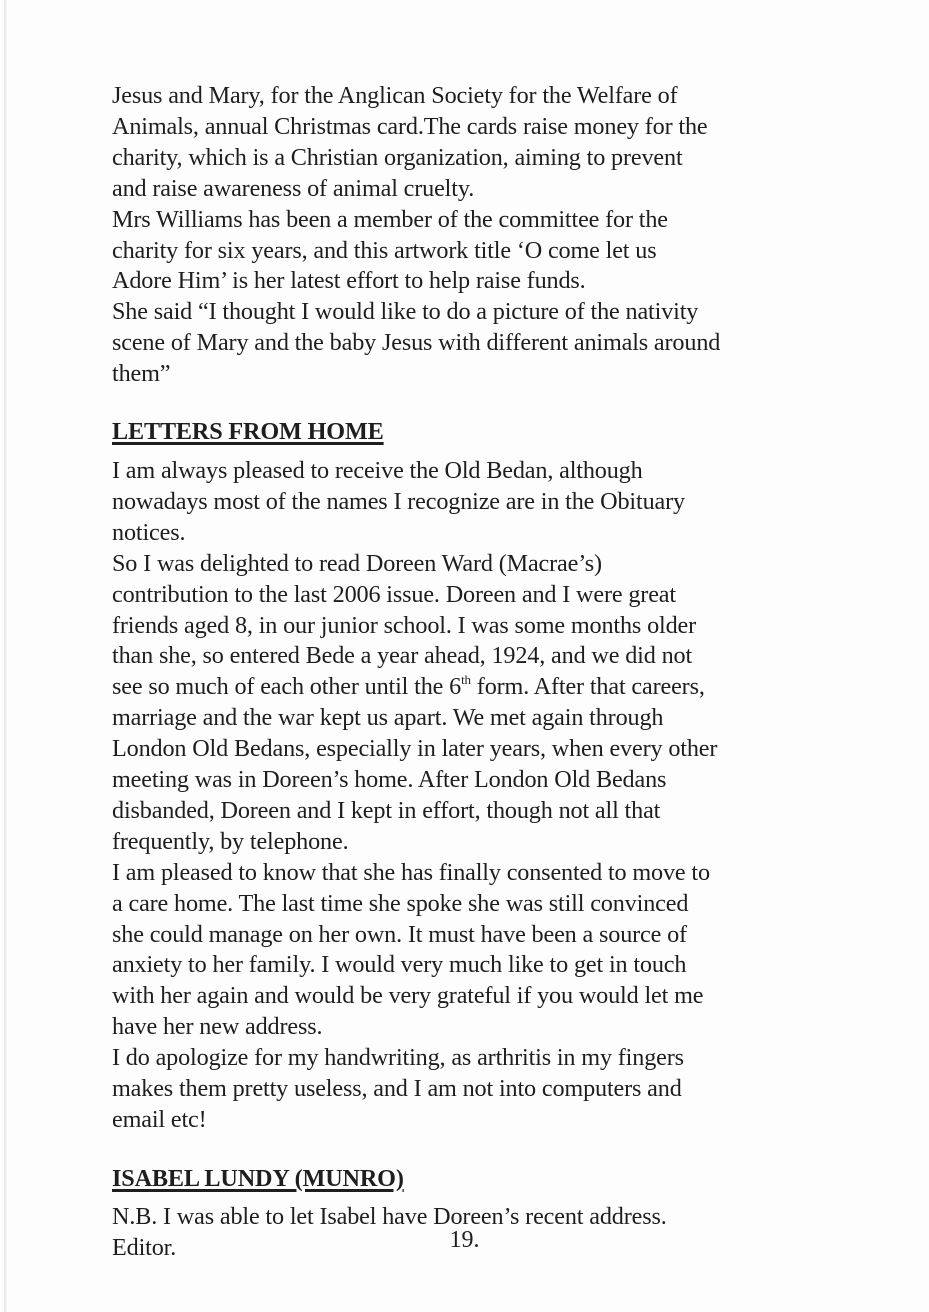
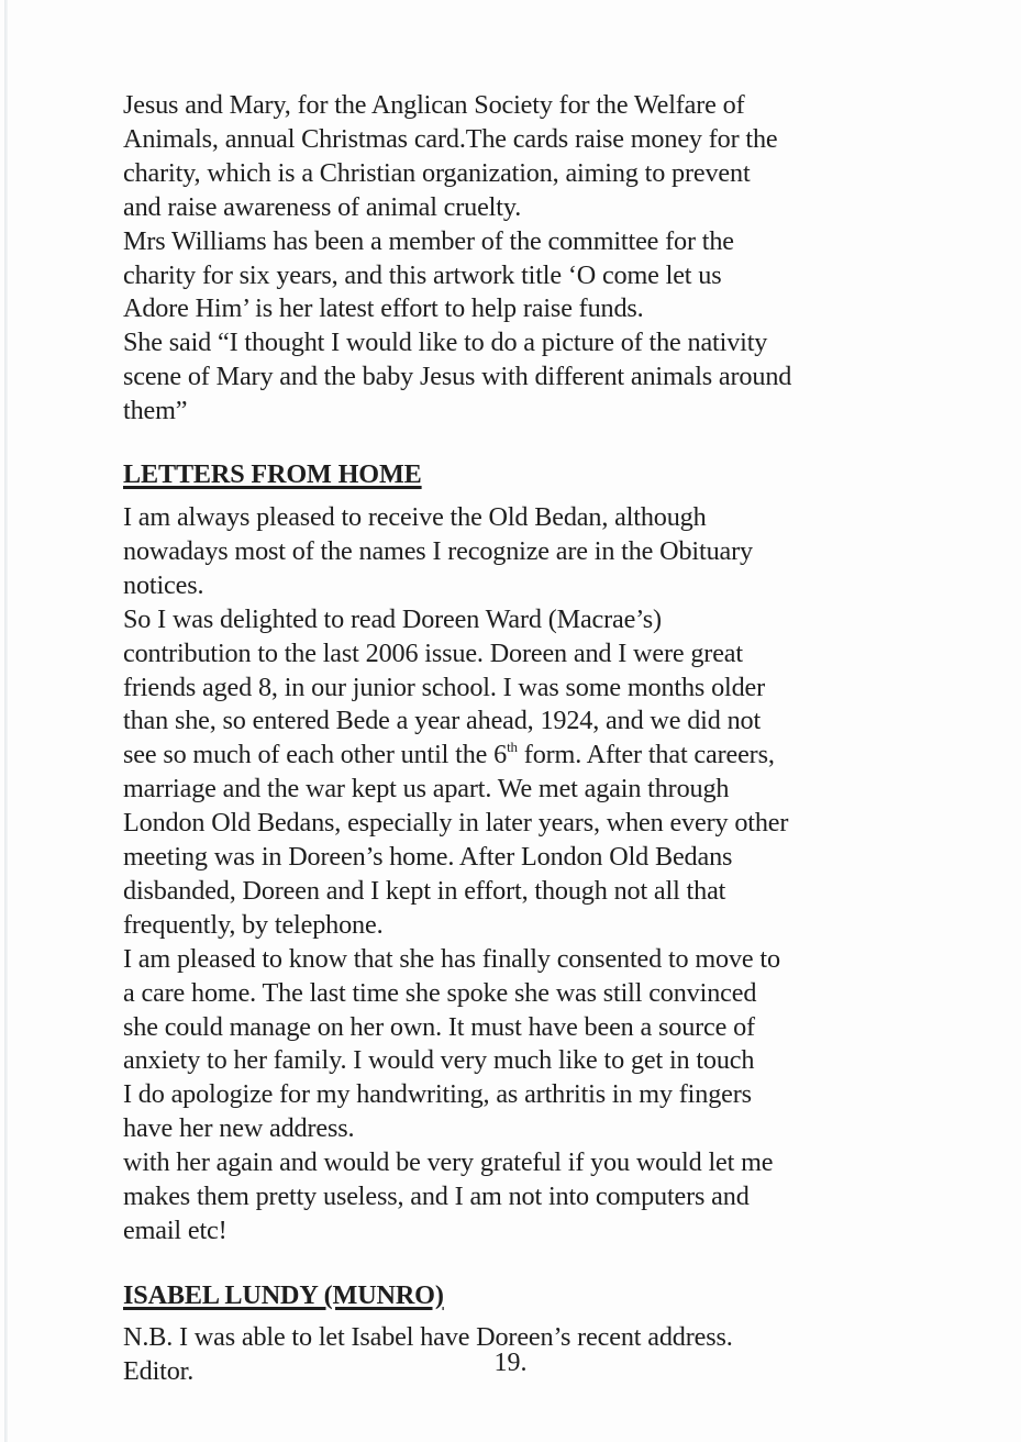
  Jesus and Mary, for the Anglican Society for the Welfare of
  Animals, annual Christmas card.The cards raise money for the
  charity, which is a Christian organization, aiming to prevent
  and raise awareness of animal cruelty.
  Mrs Williams has been a member of the committee for the
  charity for six years, and this artwork title ‘O come let us
  Adore Him’ is her latest effort to help raise funds.
  She said “I thought I would like to do a picture of the nativity
  scene of Mary and the baby Jesus with different animals around
  them”
  LETTERS FROM HOME
  I am always pleased to receive the Old Bedan, although
  nowadays most of the names I recognize are in the Obituary
  notices.
  So I was delighted to read Doreen Ward (Macrae’s)
  contribution to the last 2006 issue. Doreen and I were great
  friends aged 8, in our junior school. I was some months older
  than she, so entered Bede a year ahead, 1924, and we did not
  see so much of each other until the 6th form. After that careers,
  marriage and the war kept us apart. We met again through
  London Old Bedans, especially in later years, when every other
  meeting was in Doreen’s home. After London Old Bedans
  disbanded, Doreen and I kept in effort, though not all that
  frequently, by telephone.
  I am pleased to know that she has finally consented to move to
  a care home. The last time she spoke she was still convinced
  she could manage on her own. It must have been a source of
  anxiety to her family. I would very much like to get in touch
- with her again and would be very grateful if you would let me
+ I do apologize for my handwriting, as arthritis in my fingers
  have her new address.
- I do apologize for my handwriting, as arthritis in my fingers
+ with her again and would be very grateful if you would let me
  makes them pretty useless, and I am not into computers and
  email etc!
  ISABEL LUNDY (MUNRO)
  N.B. I was able to let Isabel have Doreen’s recent address.
  Editor.
  19.
